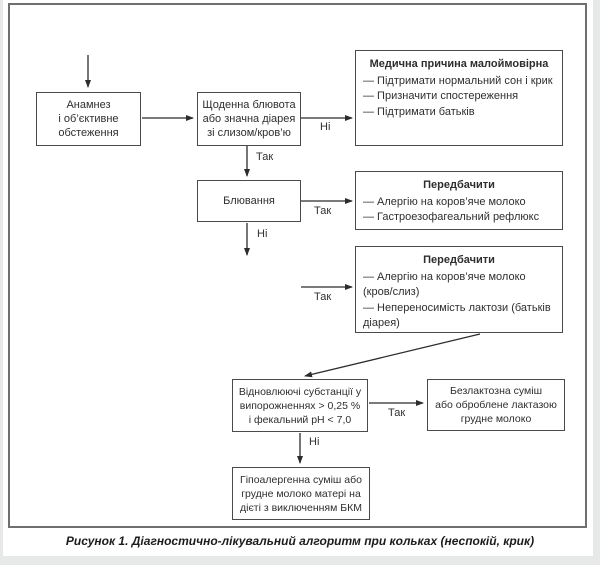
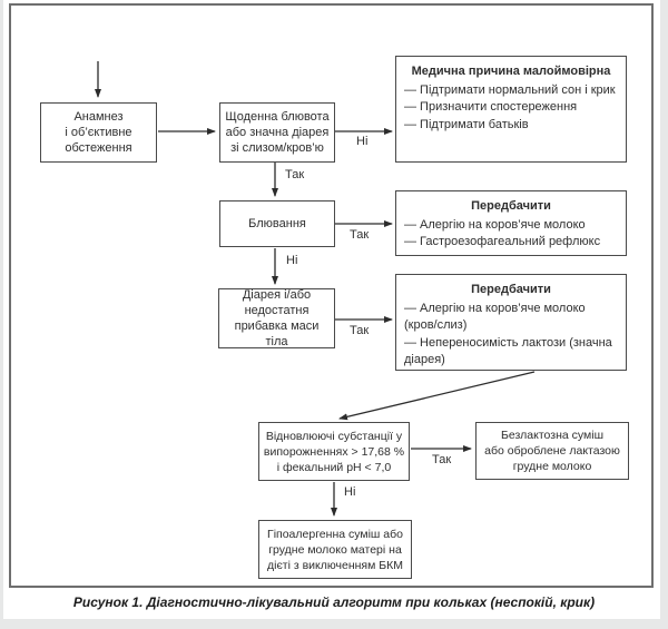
  Анамнез
  і об’єктивне
  обстеження
  Щоденна блювота
  або значна діарея
  зі слизом/кров’ю
  Медична причина малоймовірна
  — Підтримати нормальний сон і крик
  — Призначити спостереження
  — Підтримати батьків
  Блювання
  Передбачити
  — Алергію на коров’яче молоко
  — Гастроезофагеальний рефлюкс
+ Діарея і/або
+ недостатня
+ прибавка маси тіла
  Передбачити
  — Алергію на коров’яче молоко (кров/слиз)
- — Непереносимість лактози (батьків діарея)
+ — Непереносимість лактози (значна діарея)
  Відновлюючі субстанції у
- випорожненнях > 0,25 %
+ випорожненнях > 17,68 %
  і фекальний pH < 7,0
  Безлактозна суміш
  або оброблене лактазою
  грудне молоко
  Гіпоалергенна суміш або
  грудне молоко матері на
  дієті з виключенням БКМ
  Ні
  Так
  Так
  Ні
  Так
  Так
  Ні
  Рисунок 1. Діагностично-лікувальний алгоритм при кольках (неспокій, крик)
